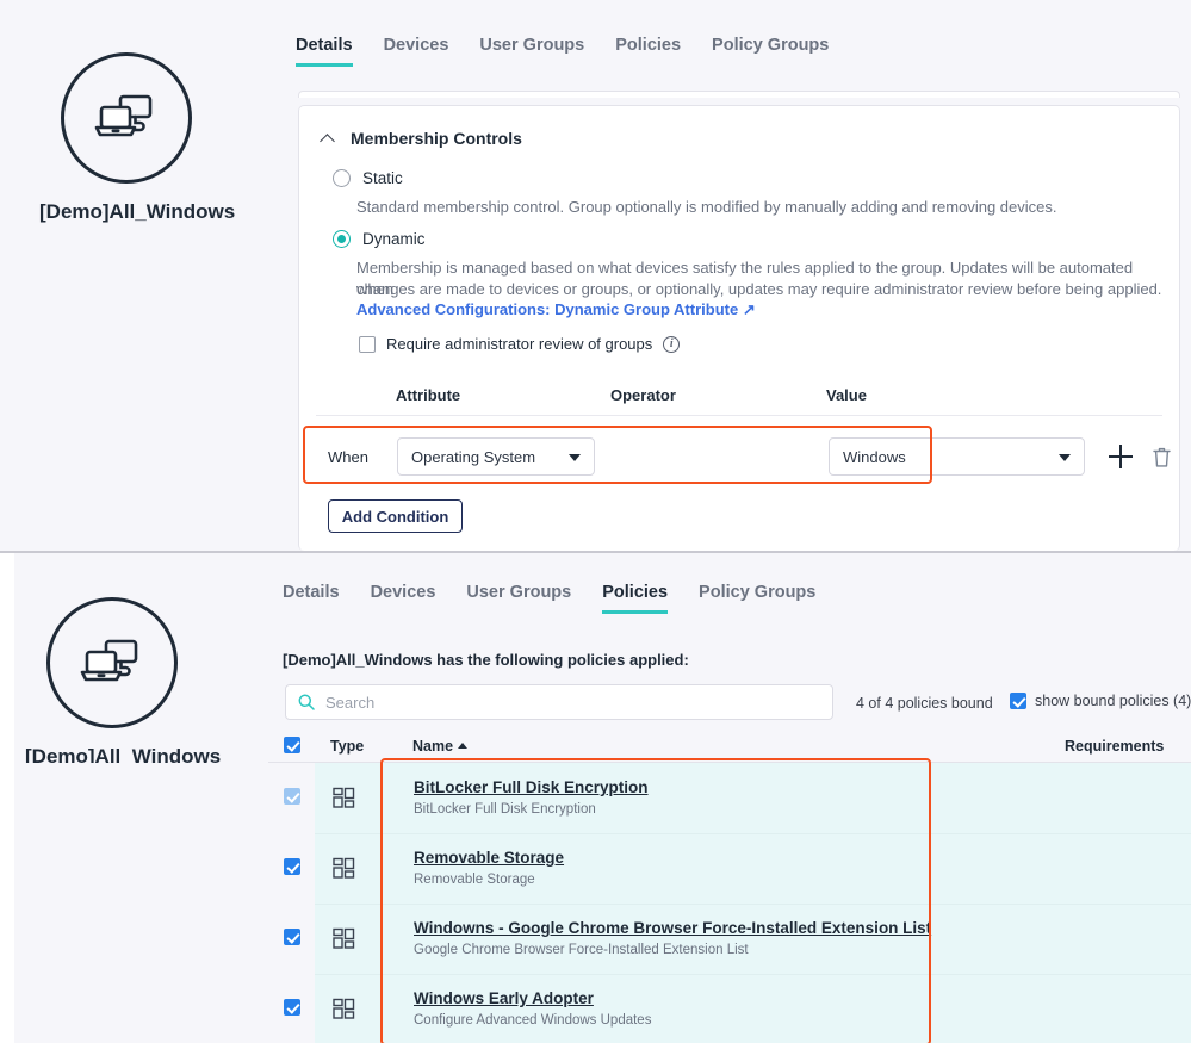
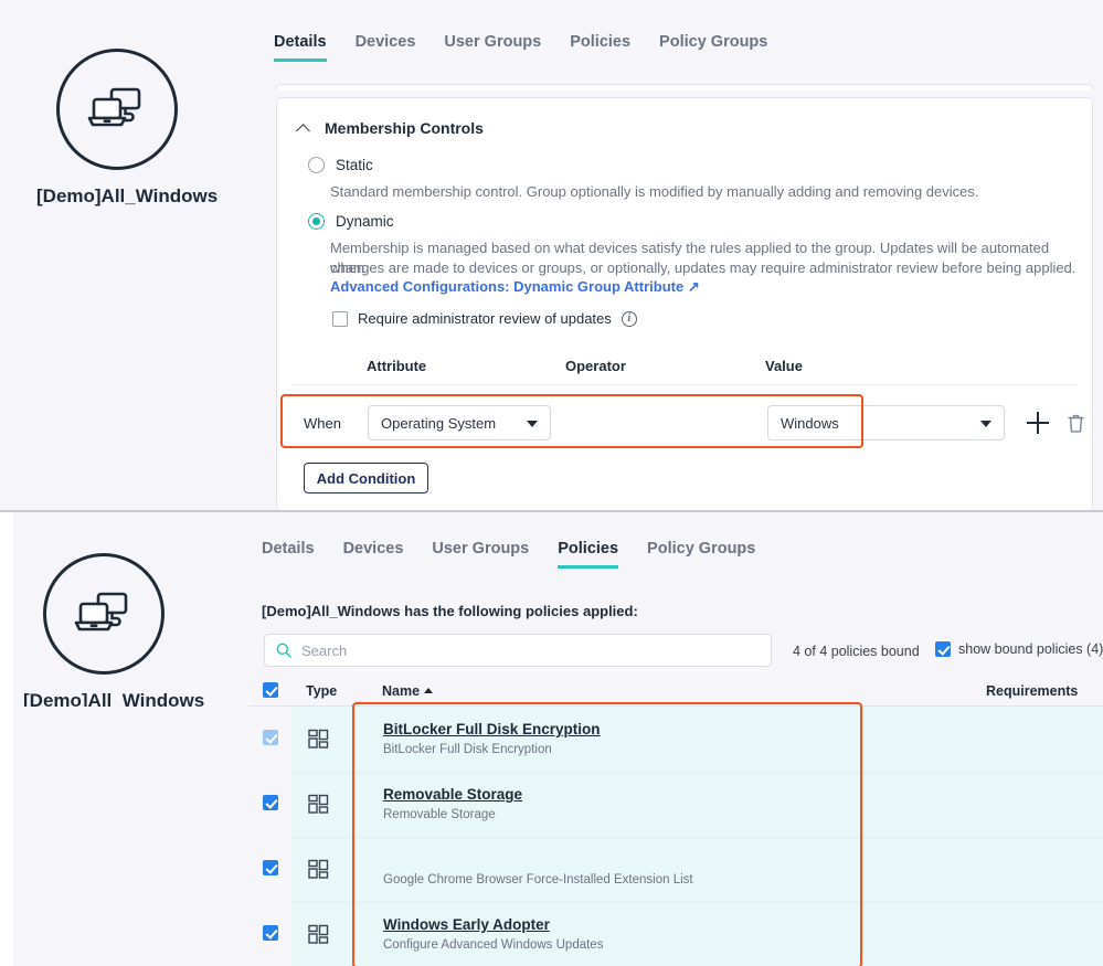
  [Demo]All_Windows
  Details
  Devices
  User Groups
  Policies
  Policy Groups
  Membership Controls
  Static
  Standard membership control. Group optionally is modified by manually adding and removing devices.
  Dynamic
  Membership is managed based on what devices satisfy the rules applied to the group. Updates will be automated when
  changes are made to devices or groups, or optionally, updates may require administrator review before being applied.
  Advanced Configurations: Dynamic Group Attribute ↗
- Require administrator review of groups
+ Require administrator review of updates
  i
  Attribute
  Operator
  Value
  When
  Operating System
  Windows
  Add Condition
  [Demo]All_Windows
  Details
  Devices
  User Groups
  Policies
  Policy Groups
  [Demo]All_Windows has the following policies applied:
  Search
  4 of 4 policies bound
  show bound policies (4)
  Type
  Name
  Requirements
  BitLocker Full Disk Encryption
  BitLocker Full Disk Encryption
  Removable Storage
  Removable Storage
- Windowns - Google Chrome Browser Force-Installed Extension List
  Google Chrome Browser Force-Installed Extension List
  Windows Early Adopter
  Configure Advanced Windows Updates
